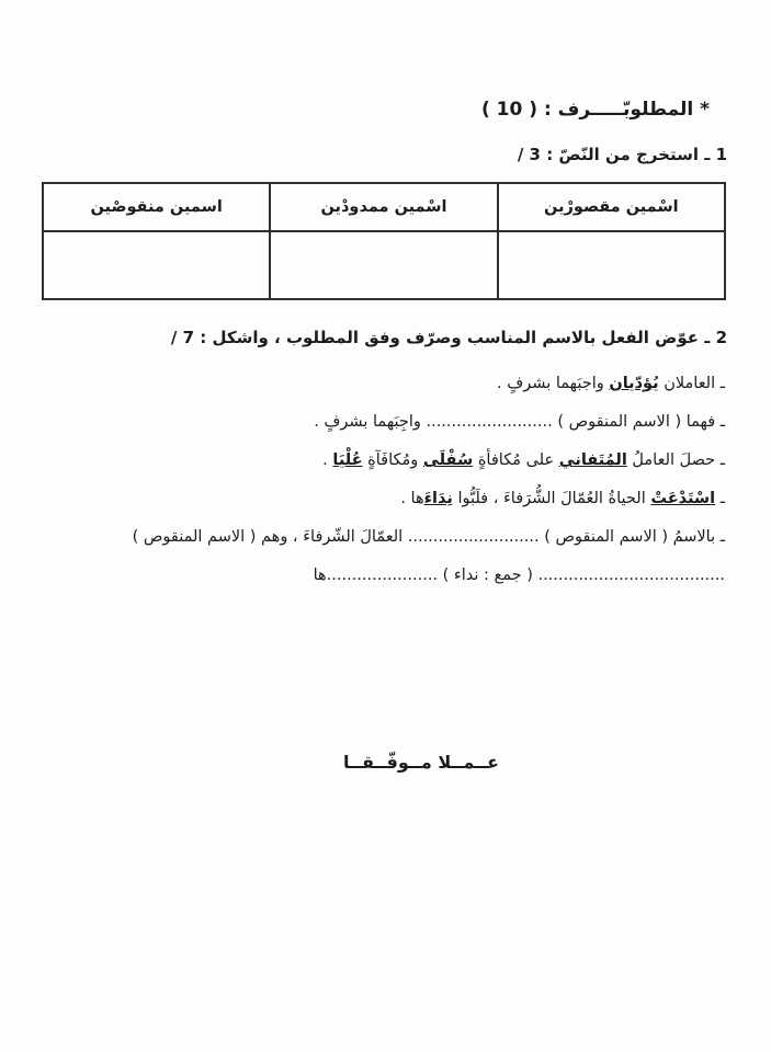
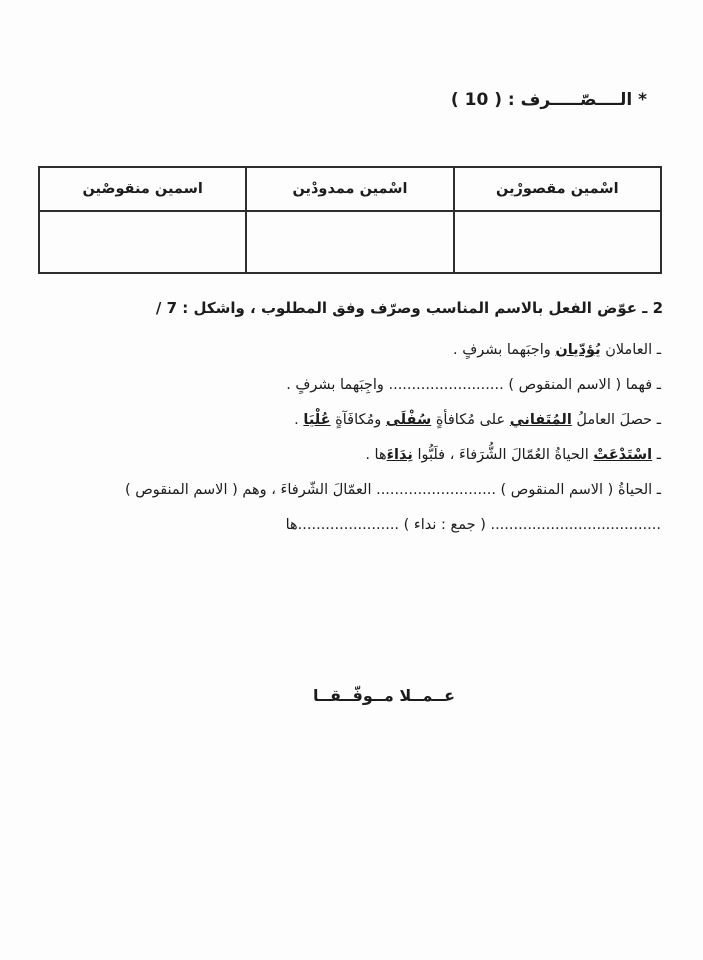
- * المطلوبّـــــرف : ( 10 )
+ * الــــصّـــــرف : ( 10 )
- 1 ـ استخرج من النّصّ : 3 /
  اسْمين مقصورْين	اسْمين ممدودْين	اسمين منقوصْين
  2 ـ عوّض الفعل بالاسم المناسب وصرّف وفق المطلوب ، واشكل : 7 /
  ـ العاملان يُؤدّيان واجبَهما بشرفٍ .
  ـ فهما ( الاسم المنقوص ) ......................... واجِبَهما بشرفٍ .
  ـ حصلَ العاملُ المُتَفاني على مُكافأةٍ سُفْلَى ومُكافَآةٍ عُلْيَا .
  ـ اسْتَدْعَتْ الحياةُ العُمّالَ الشُّرَفاءَ ، فلَبُّوا نِدَاءَها .
- ـ بالاسمُ ( الاسم المنقوص ) .......................... العمّالَ الشّرفاءَ ، وهم ( الاسم المنقوص )
+ ـ الحياةُ ( الاسم المنقوص ) .......................... العمّالَ الشّرفاءَ ، وهم ( الاسم المنقوص )
  ..................................... ( جمع : نداء ) ......................ها
  عــمــلا مــوفّــقــا
